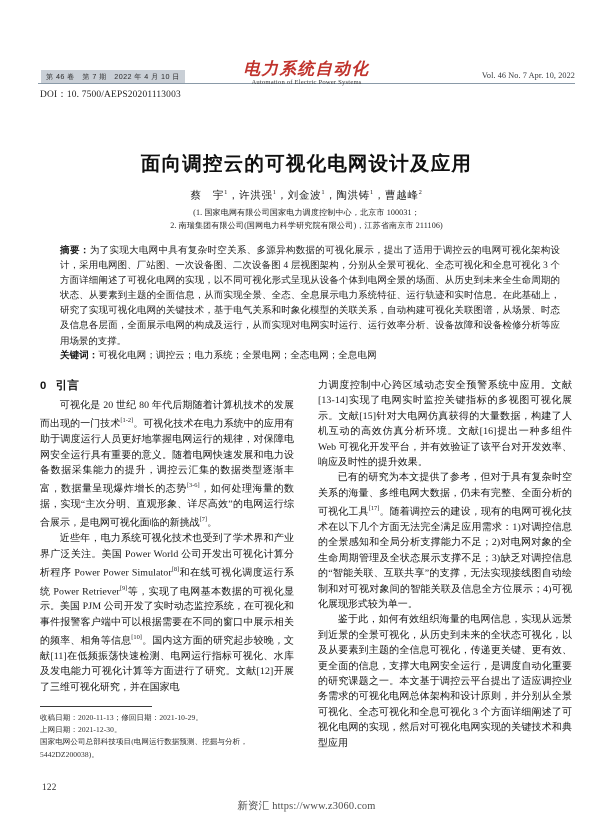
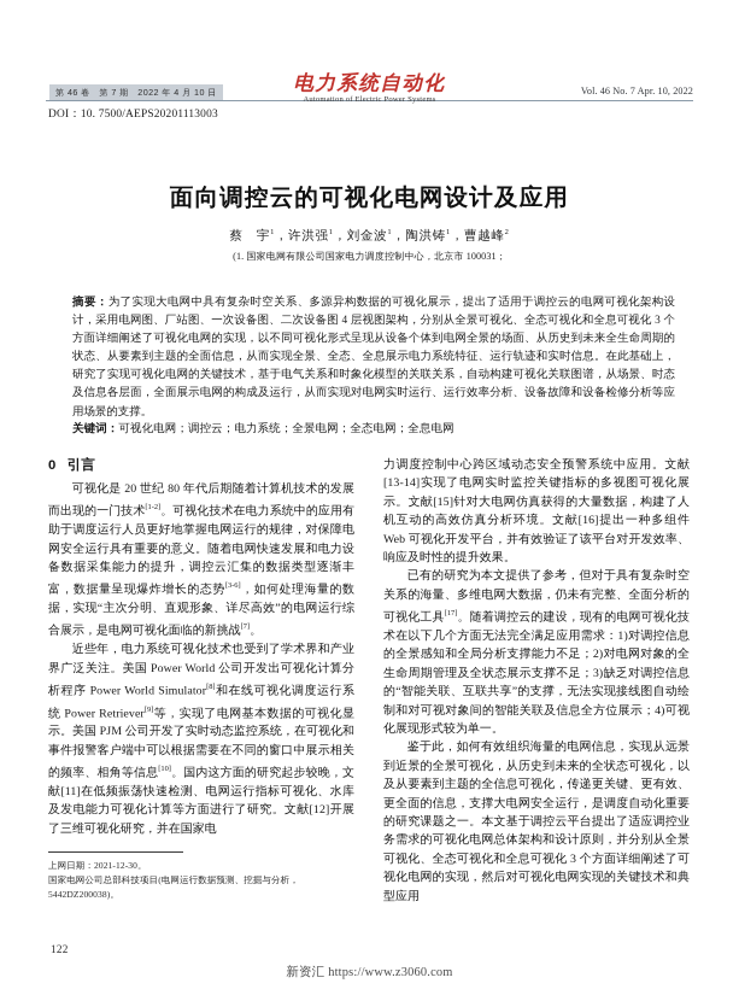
  第 46 卷 第 7 期 2022 年 4 月 10 日
  电力系统自动化
  Vol. 46 No. 7 Apr. 10, 2022
  DOI：10. 7500/AEPS20201113003
  面向调控云的可视化电网设计及应用
  蔡 宇 ，许洪强 ，刘金波 ，陶洪铸 ，曹越峰
  (1. 国家电网有限公司国家电力调度控制中心，北京市 100031；
- 2. 南瑞集团有限公司(国网电力科学研究院有限公司)，江苏省南京市 211106)
  摘要：为了实现大电网中具有复杂时空关系、多源异构数据的可视化展示，提出了适用于调控云的电网可视化架构设计，采用电网图、厂站图、一次设备图、二次设备图 4 层视图架构，分别从全景可视化、全态可视化和全息可视化 3 个方面详细阐述了可视化电网的实现，以不同可视化形式呈现从设备个体到电网全景的场面、从历史到未来全生命周期的状态、从要素到主题的全面信息，从而实现全景、全态、全息展示电力系统特征、运行轨迹和实时信息。在此基础上，研究了实现可视化电网的关键技术，基于电气关系和时象化模型的关联关系，自动构建可视化关联图谱，从场景、时态及信息各层面，全面展示电网的构成及运行，从而实现对电网实时运行、运行效率分析、设备故障和设备检修分析等应用场景的支撑。
  关键词：可视化电网；调控云；电力系统；全景电网；全态电网；全息电网
  0 引言
  可视化是 20 世纪 80 年代后期随着计算机技术的发展而出现的一门技术 。可视化技术在电力系统中的应用有助于调度运行人员更好地掌握电网运行的规律，对保障电网安全运行具有重要的意义。随着电网快速发展和电力设备数据采集能力的提升，调控云汇集的数据类型逐渐丰富，数据量呈现爆炸增长的态势 ，如何处理海量的数据，实现“主次分明、直观形象、详尽高效”的电网运行综合展示，是电网可视化面临的新挑战 。
- 近些年，电力系统可视化技术也受到了学术界和产业界广泛关注。美国 Power World 公司开发出可视化计算分析程序 Power Power Simulator 和在线可视化调度运行系统 Power Retriever 等，实现了电网基本数据的可视化显示。美国 PJM 公司开发了实时动态监控系统，在可视化和事件报警客户端中可以根据需要在不同的窗口中展示相关的频率、相角等信息 。国内这方面的研究起步较晚，文献[11]在低频振荡快速检测、电网运行指标可视化、水库及发电能力可视化计算等方面进行了研究。文献[12]开展了三维可视化研究，并在国家电
+ 近些年，电力系统可视化技术也受到了学术界和产业界广泛关注。美国 Power World 公司开发出可视化计算分析程序 Power World Simulator 和在线可视化调度运行系统 Power Retriever 等，实现了电网基本数据的可视化显示。美国 PJM 公司开发了实时动态监控系统，在可视化和事件报警客户端中可以根据需要在不同的窗口中展示相关的频率、相角等信息 。国内这方面的研究起步较晚，文献[11]在低频振荡快速检测、电网运行指标可视化、水库及发电能力可视化计算等方面进行了研究。文献[12]开展了三维可视化研究，并在国家电
  力调度控制中心跨区域动态安全预警系统中应用。文献[13-14]实现了电网实时监控关键指标的多视图可视化展示。文献[15]针对大电网仿真获得的大量数据，构建了人机互动的高效仿真分析环境。文献[16]提出一种多组件 Web 可视化开发平台，并有效验证了该平台对开发效率、响应及时性的提升效果。
  已有的研究为本文提供了参考，但对于具有复杂时空关系的海量、多维电网大数据，仍未有完整、全面分析的可视化工具 。随着调控云的建设，现有的电网可视化技术在以下几个方面无法完全满足应用需求：1)对调控信息的全景感知和全局分析支撑能力不足；2)对电网对象的全生命周期管理及全状态展示支撑不足；3)缺乏对调控信息的“智能关联、互联共享”的支撑，无法实现接线图自动绘制和对可视对象间的智能关联及信息全方位展示；4)可视化展现形式较为单一。
  鉴于此，如何有效组织海量的电网信息，实现从远景到近景的全景可视化，从历史到未来的全状态可视化，以及从要素到主题的全信息可视化，传递更关键、更有效、更全面的信息，支撑大电网安全运行，是调度自动化重要的研究课题之一。本文基于调控云平台提出了适应调控业务需求的可视化电网总体架构和设计原则，并分别从全景可视化、全态可视化和全息可视化 3 个方面详细阐述了可视化电网的实现，然后对可视化电网实现的关键技术和典型应用
- 收稿日期：2020-11-13；修回日期：2021-10-29。
  上网日期：2021-12-30。
  国家电网公司总部科技项目(电网运行数据预测、挖掘与分析，5442DZ200038)。
  122
  新资汇 https://www.z3060.com
